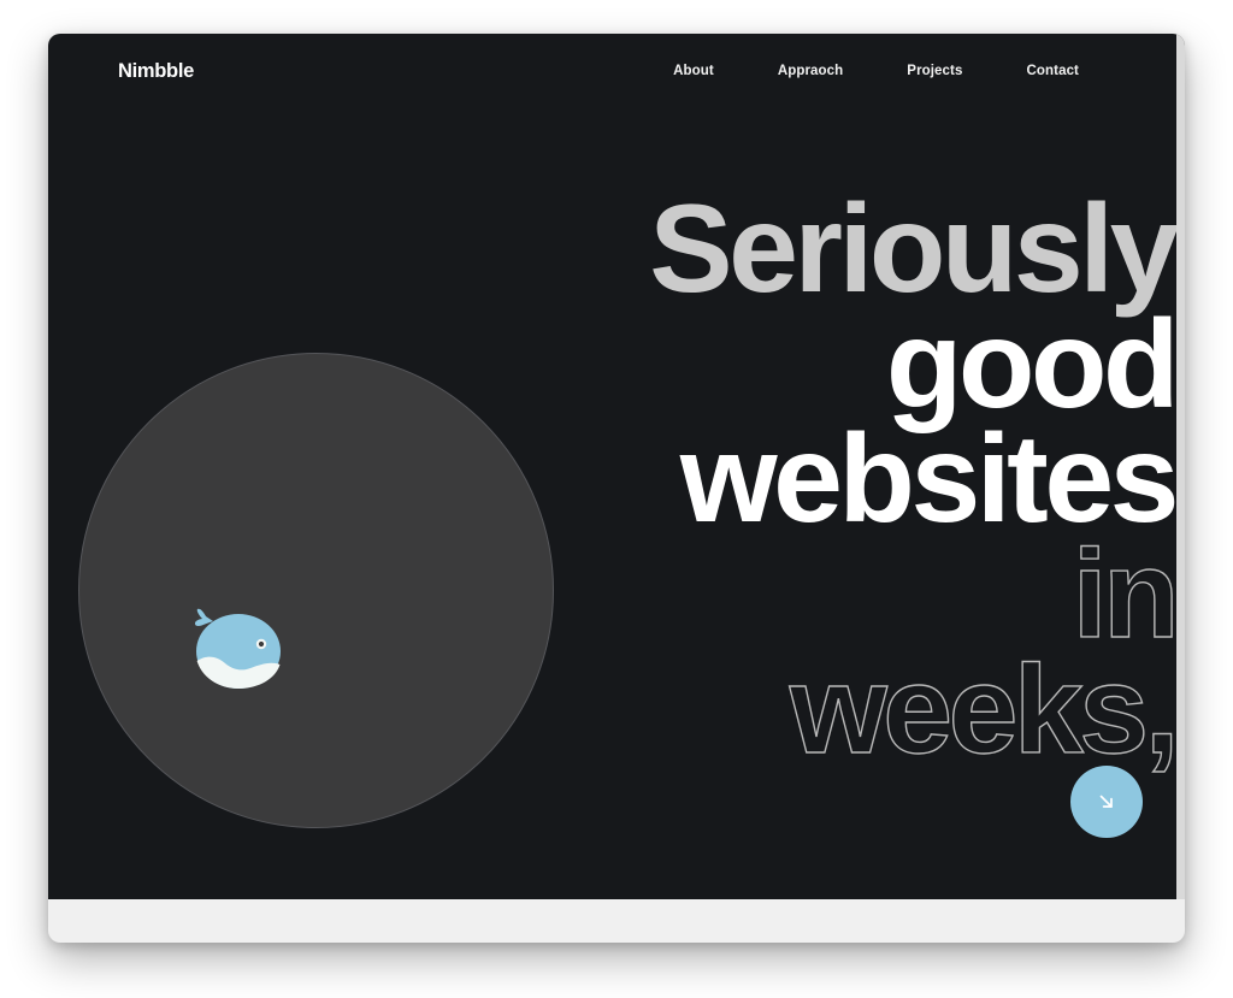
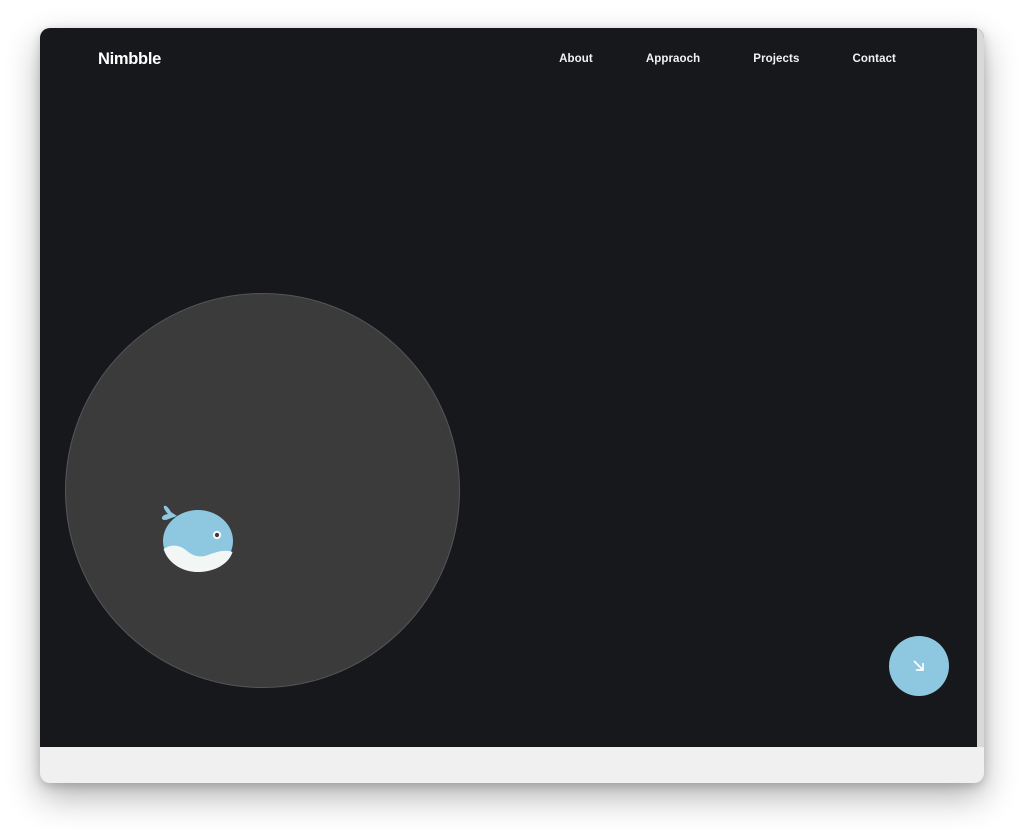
  Nimbble
  About
  Appraoch
  Projects
  Contact
- Seriously
- good
- websites
- in
- weeks,
